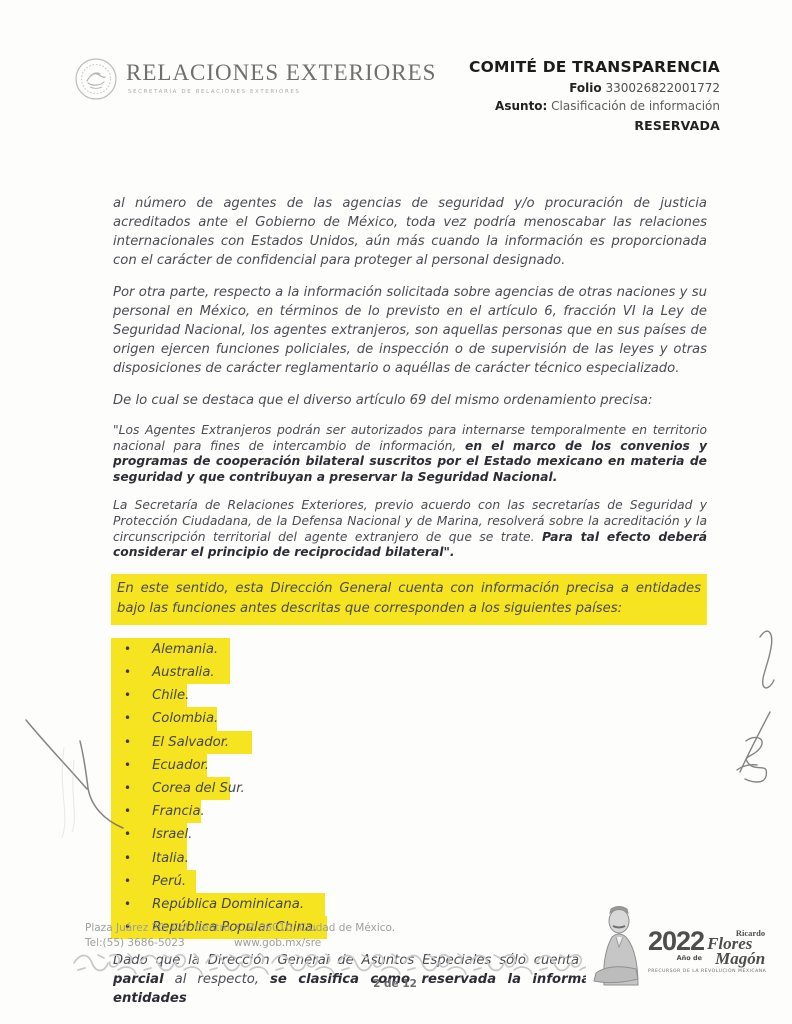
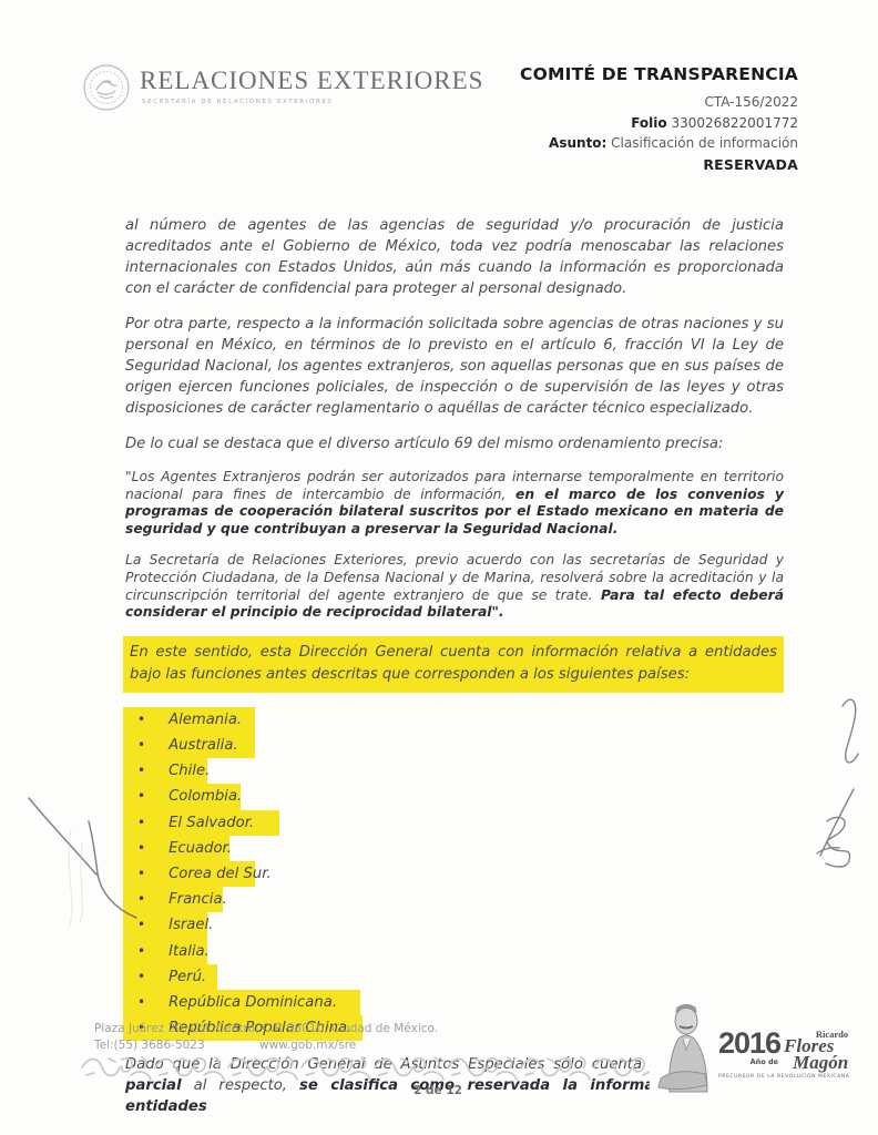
  RELACIONES EXTERIORES
  COMITÉ DE TRANSPARENCIA
+ CTA-156/2022
  Folio 330026822001772
  Asunto: Clasificación de información
  RESERVADA
  al número de agentes de las agencias de seguridad y/o procuración de justicia acreditados ante el Gobierno de México, toda vez podría menoscabar las relaciones internacionales con Estados Unidos, aún más cuando la información es proporcionada con el carácter de confidencial para proteger al personal designado.
  Por otra parte, respecto a la información solicitada sobre agencias de otras naciones y su personal en México, en términos de lo previsto en el artículo 6, fracción VI la Ley de Seguridad Nacional, los agentes extranjeros, son aquellas personas que en sus países de origen ejercen funciones policiales, de inspección o de supervisión de las leyes y otras disposiciones de carácter reglamentario o aquéllas de carácter técnico especializado.
  De lo cual se destaca que el diverso artículo 69 del mismo ordenamiento precisa:
  "Los Agentes Extranjeros podrán ser autorizados para internarse temporalmente en territorio nacional para fines de intercambio de información, en el marco de los convenios y programas de cooperación bilateral suscritos por el Estado mexicano en materia de seguridad y que contribuyan a preservar la Seguridad Nacional.
  La Secretaría de Relaciones Exteriores, previo acuerdo con las secretarías de Seguridad y Protección Ciudadana, de la Defensa Nacional y de Marina, resolverá sobre la acreditación y la circunscripción territorial del agente extranjero de que se trate. Para tal efecto deberá considerar el principio de reciprocidad bilateral".
- En este sentido, esta Dirección General cuenta con información precisa a entidades bajo las funciones antes descritas que corresponden a los siguientes países:
+ En este sentido, esta Dirección General cuenta con información relativa a entidades bajo las funciones antes descritas que corresponden a los siguientes países:
  •
  Alemania.
  •
  Australia.
  •
  Chile.
  •
  Colombia.
  •
  El Salvador.
  •
  Ecuador.
  •
  Corea del Sur.
  •
  Francia.
  •
  Israel.
  •
  Italia.
  •
  Perú.
  •
  República Dominicana.
  •
  República Popular China.
  Plaza Juárez 20, Col. Centro, C.P. 06010, Ciudad de México.
  Tel:(55) 3686-5023 www.gob.mx/sre
  2 de 12
- 2022
+ 2016
  Año de
  Ricardo
  Flores
  Magón
